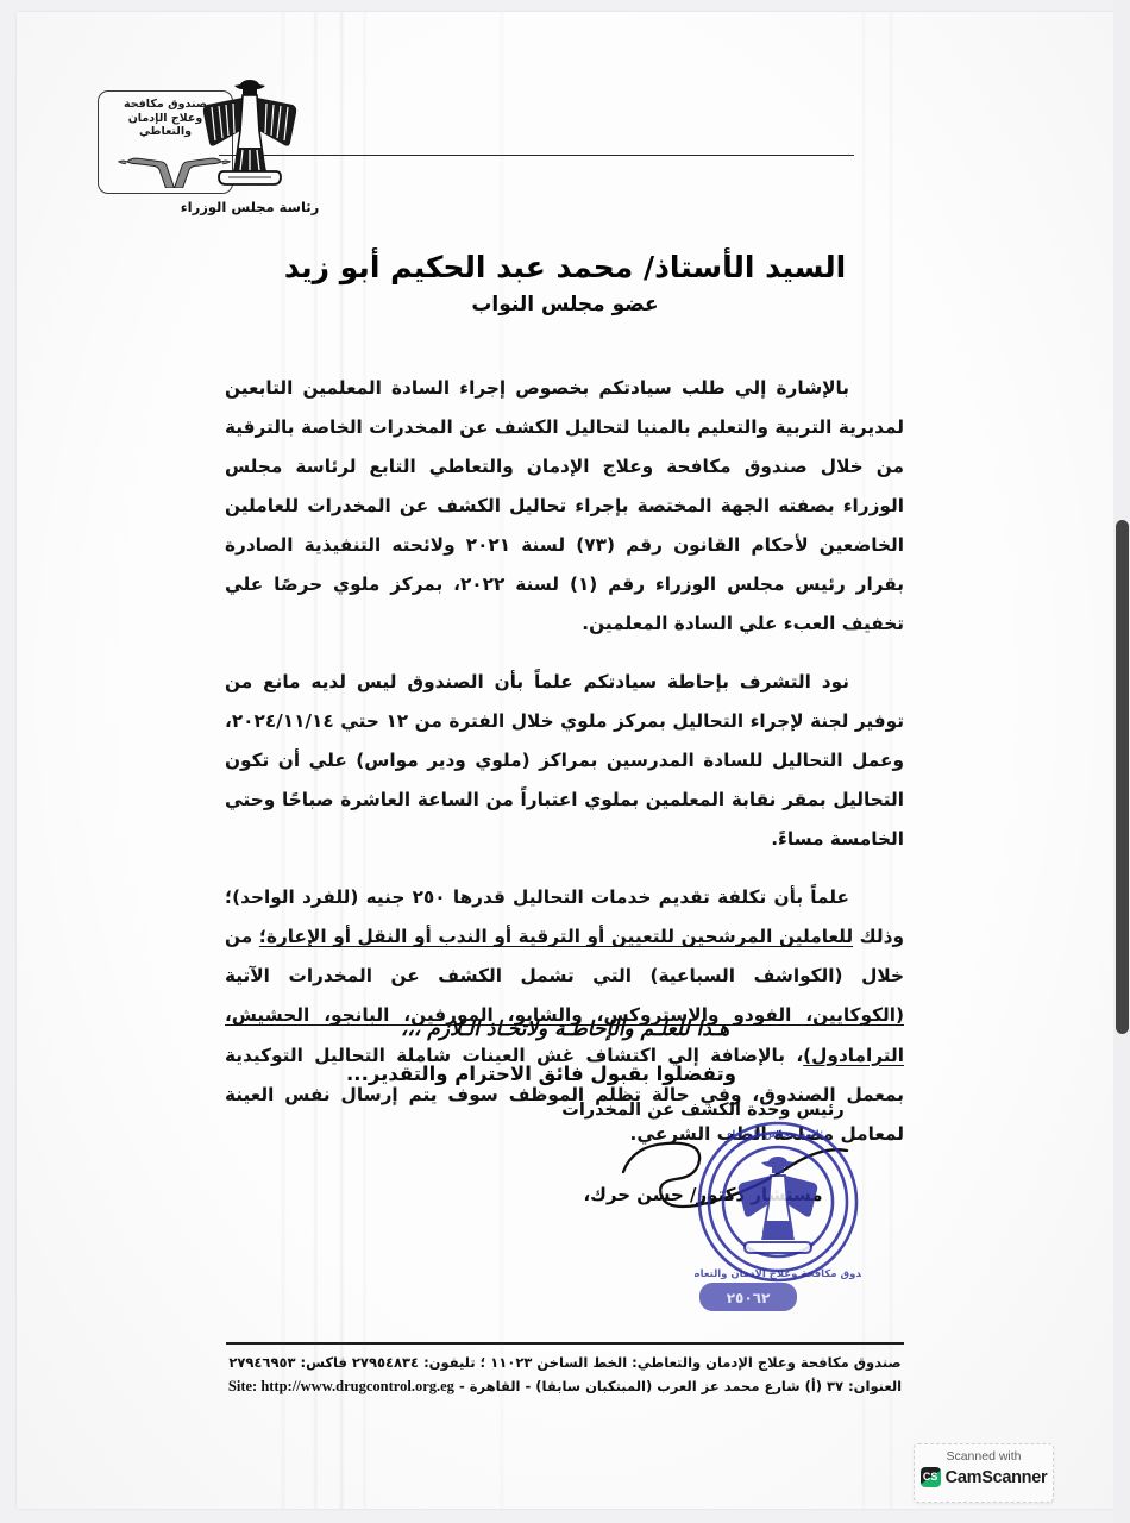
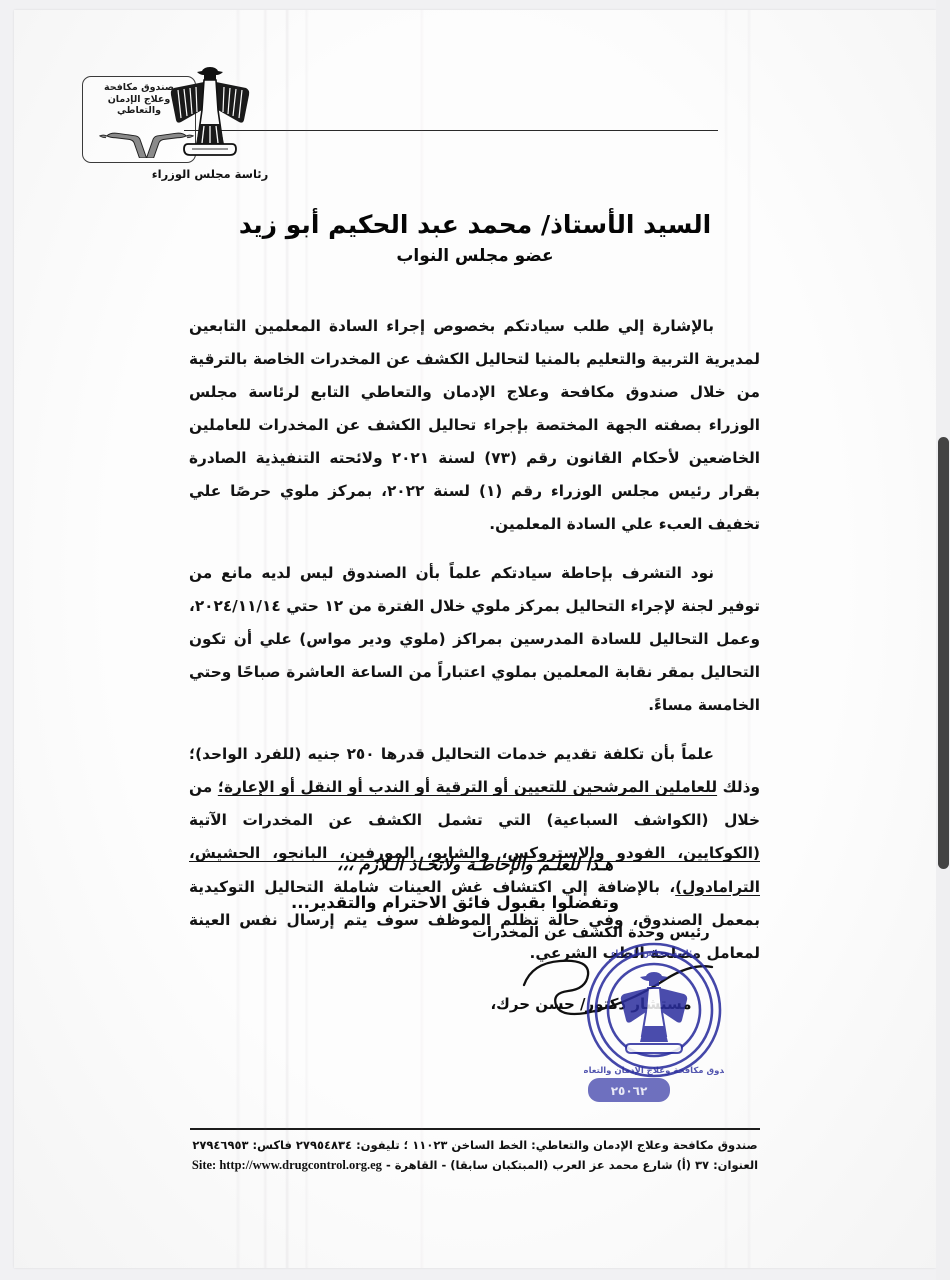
- Scanned with
- CS
- CamScanner
